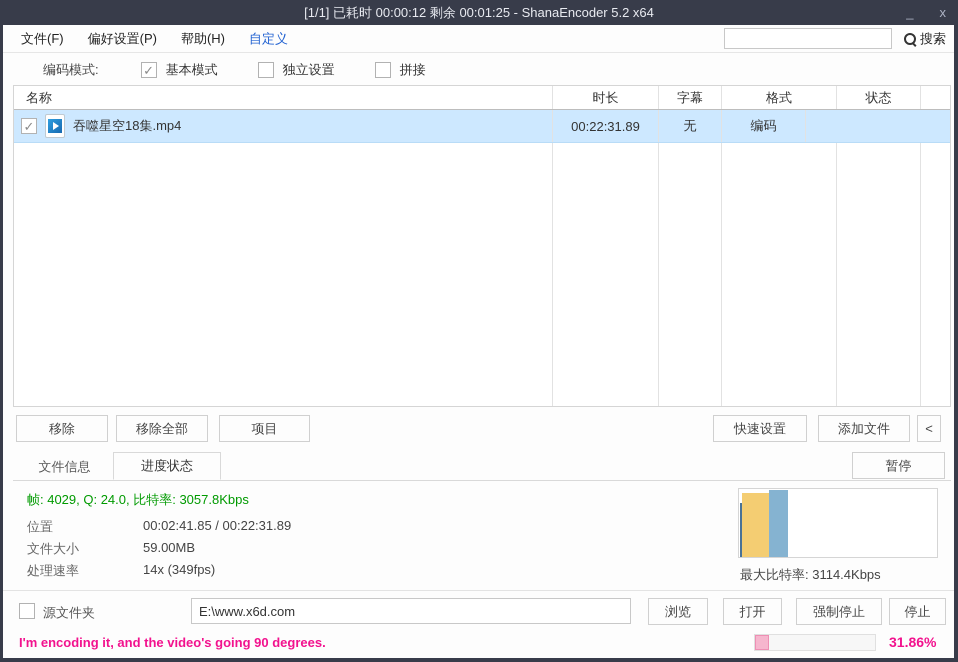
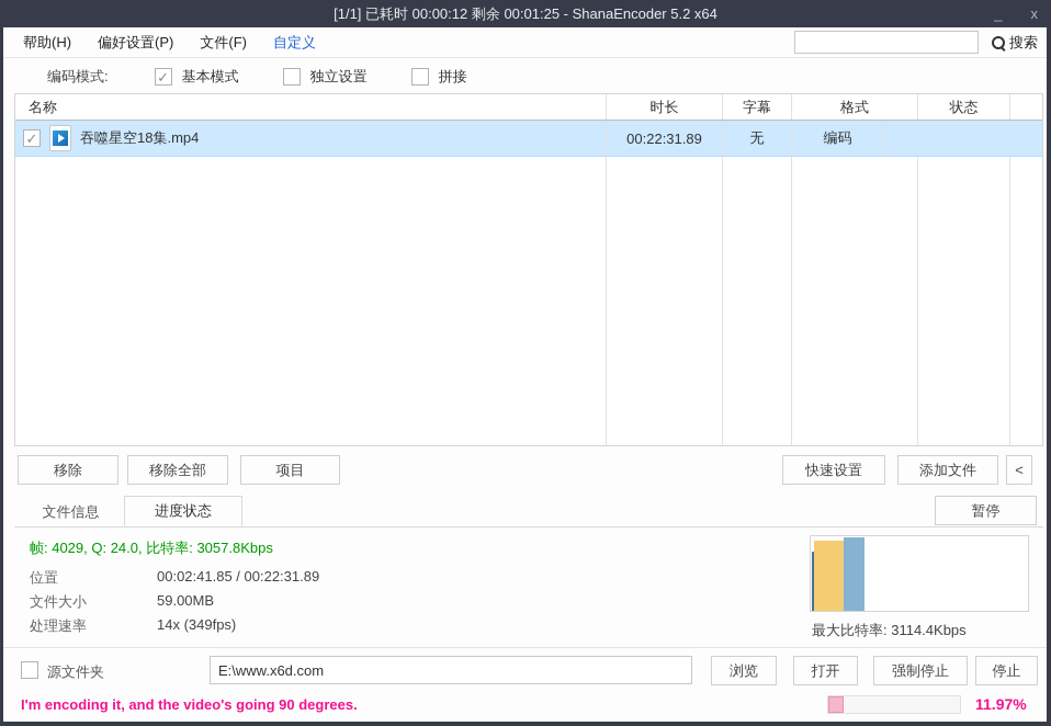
  [1/1] 已耗时 00:00:12 剩余 00:01:25 - ShanaEncoder 5.2 x64
  _
  x
- 文件(F)
+ 帮助(H)
  偏好设置(P)
- 帮助(H)
+ 文件(F)
  自定义
  搜索
  编码模式:
  基本模式
  独立设置
  拼接
  名称
  时长
  字幕
  格式
  状态
  吞噬星空18集.mp4
  00:22:31.89
  无
  编码
  移除
  移除全部
  项目
  快速设置
  添加文件
  <
  文件信息
  进度状态
  暂停
  帧: 4029, Q: 24.0, 比特率: 3057.8Kbps
  位置
  00:02:41.85 / 00:22:31.89
  文件大小
  59.00MB
  处理速率
  14x (349fps)
  最大比特率: 3114.4Kbps
  源文件夹
  E:\www.x6d.com
  浏览
  打开
  强制停止
  停止
  I'm encoding it, and the video's going 90 degrees.
- 31.86%
+ 11.97%
